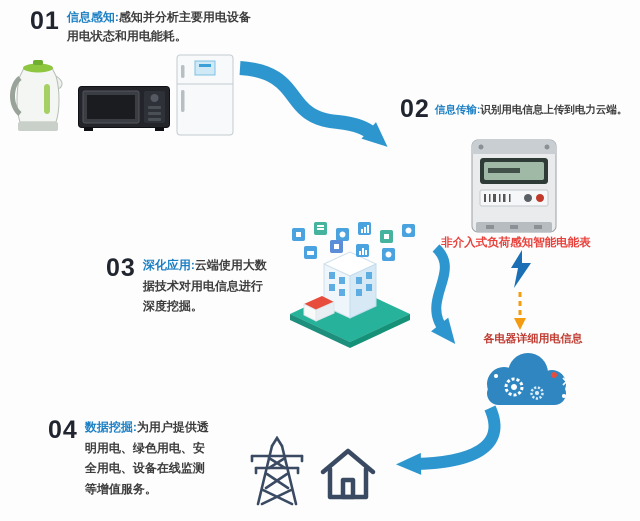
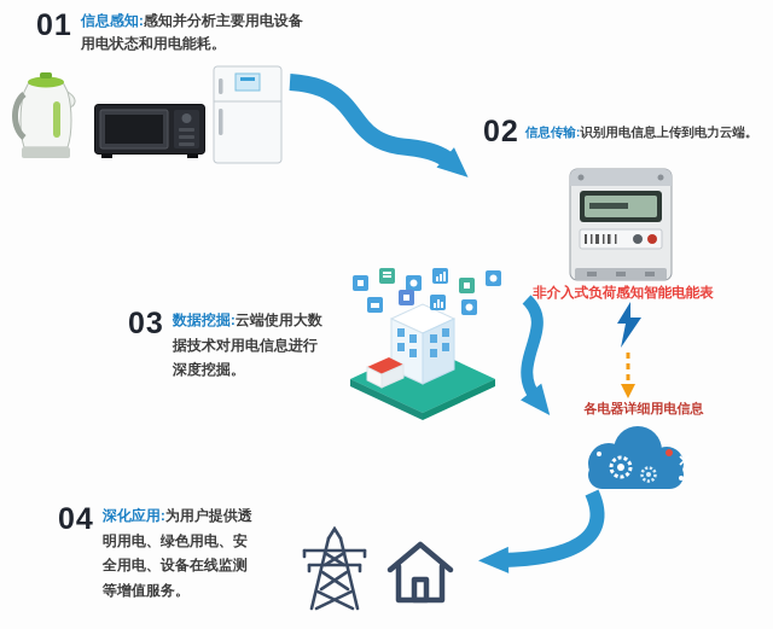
  01
  信息感知:感知并分析主要用电设备
  用电状态和用电能耗。
  02
  信息传输:识别用电信息上传到电力云端。
  非介入式负荷感知智能电能表
  各电器详细用电信息
  03
- 深化应用:云端使用大数
+ 数据挖掘:云端使用大数
  据技术对用电信息进行
  深度挖掘。
  04
- 数据挖掘:为用户提供透
+ 深化应用:为用户提供透
  明用电、绿色用电、安
  全用电、设备在线监测
  等增值服务。
